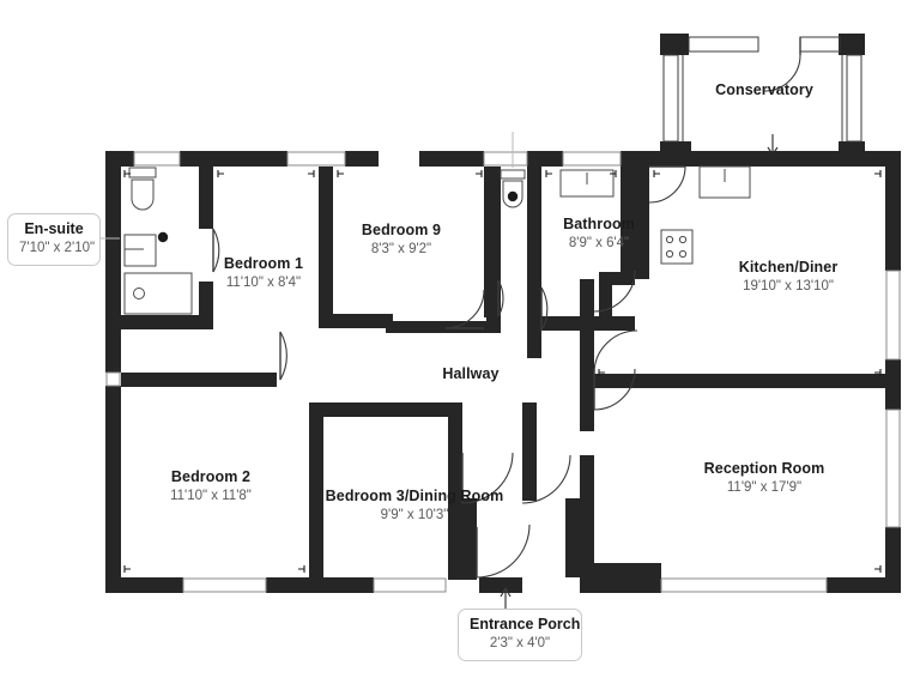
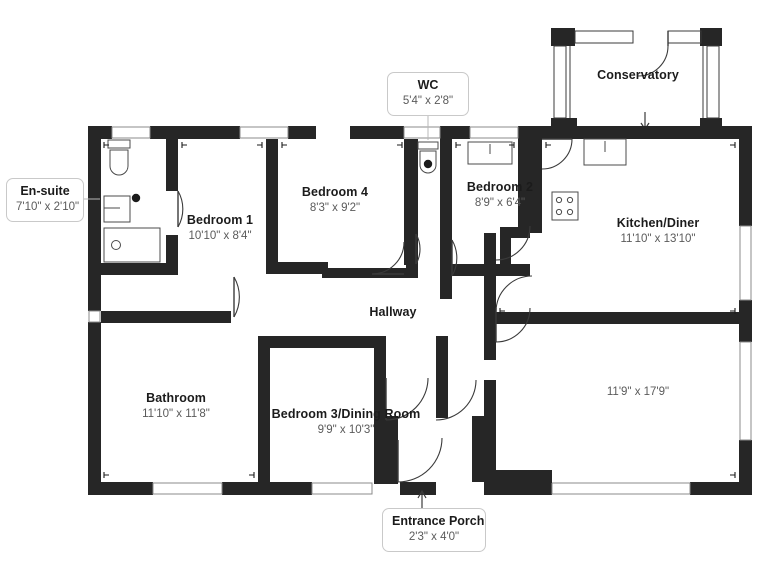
  En-suite
  7'10" x 2'10"
+ WC
+ 5'4" x 2'8"
  Conservatory
  Bedroom 1
- 11'10" x 8'4"
+ 10'10" x 8'4"
- Bedroom 9
+ Bedroom 4
  8'3" x 9'2"
- Bathroom
+ Bedroom 2
  8'9" x 6'4"
  Kitchen/Diner
- 19'10" x 13'10"
+ 11'10" x 13'10"
  Hallway
- Bedroom 2
+ Bathroom
  11'10" x 11'8"
  Bedroom 3/Dining Room
  9'9" x 10'3"
- Reception Room
  11'9" x 17'9"
  Entrance Porch
  2'3" x 4'0"
